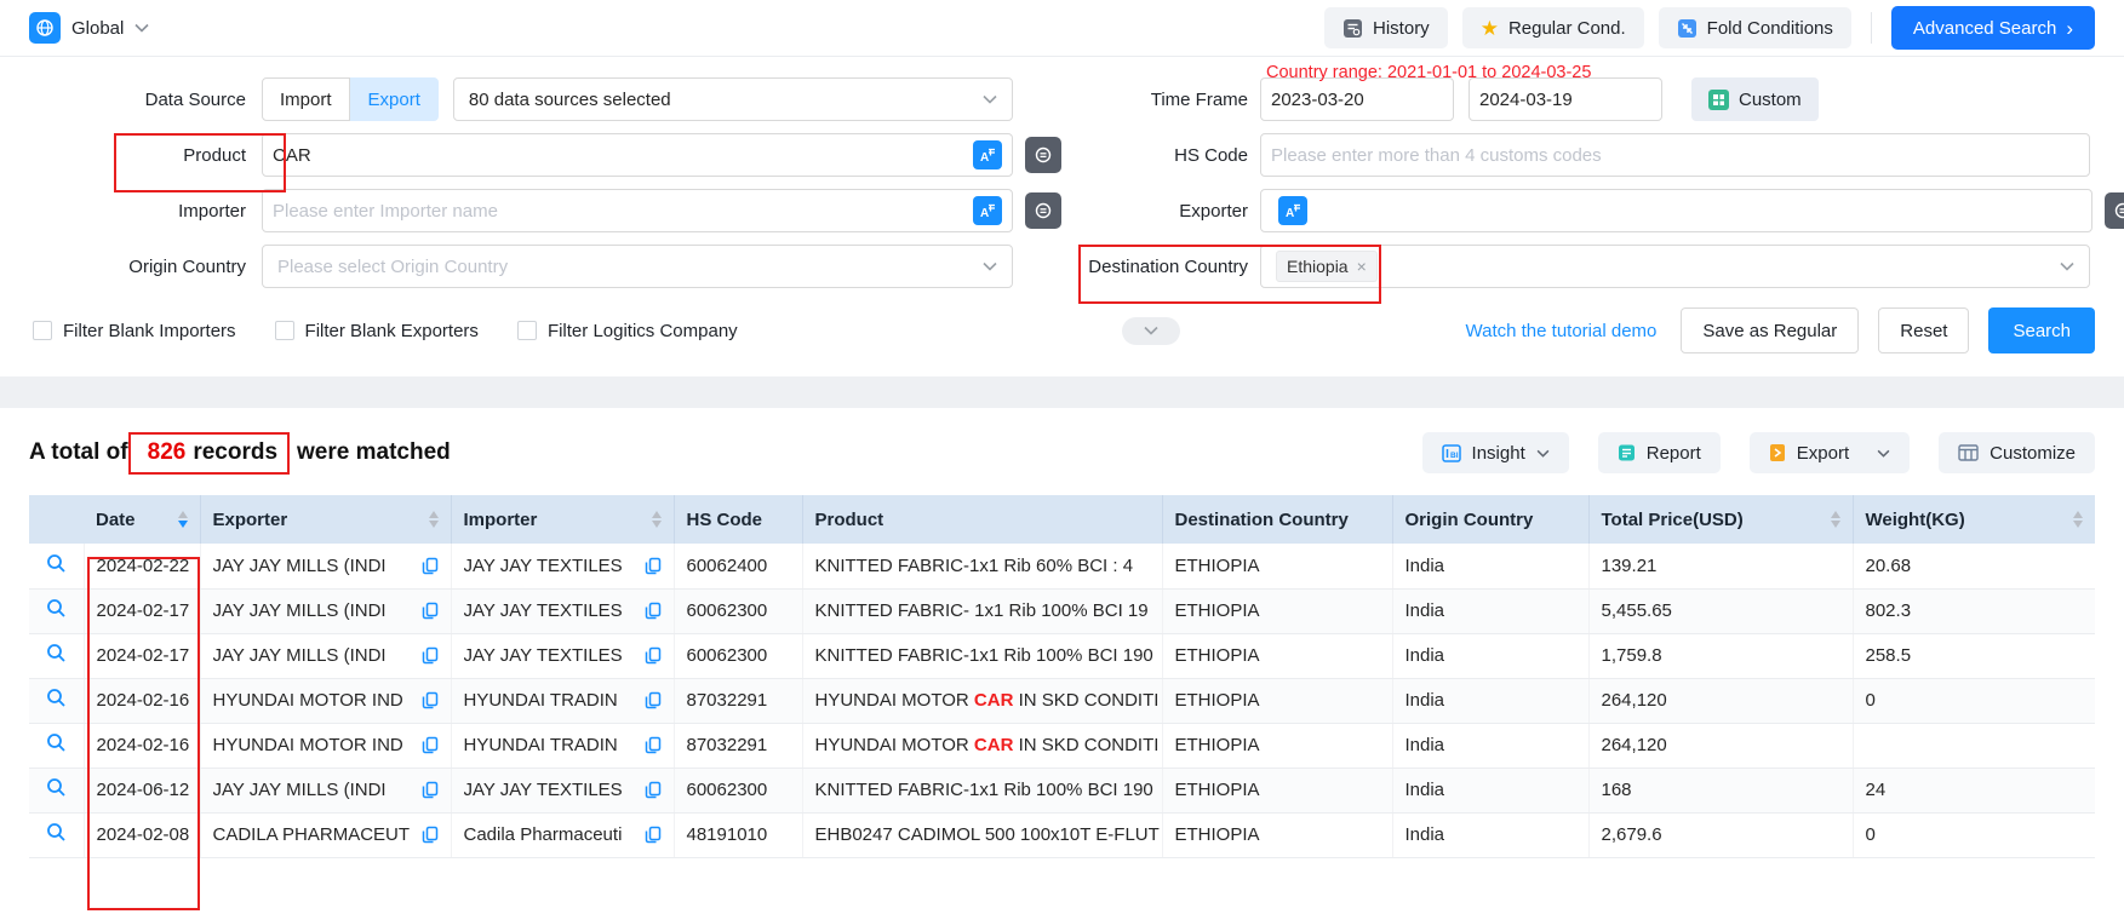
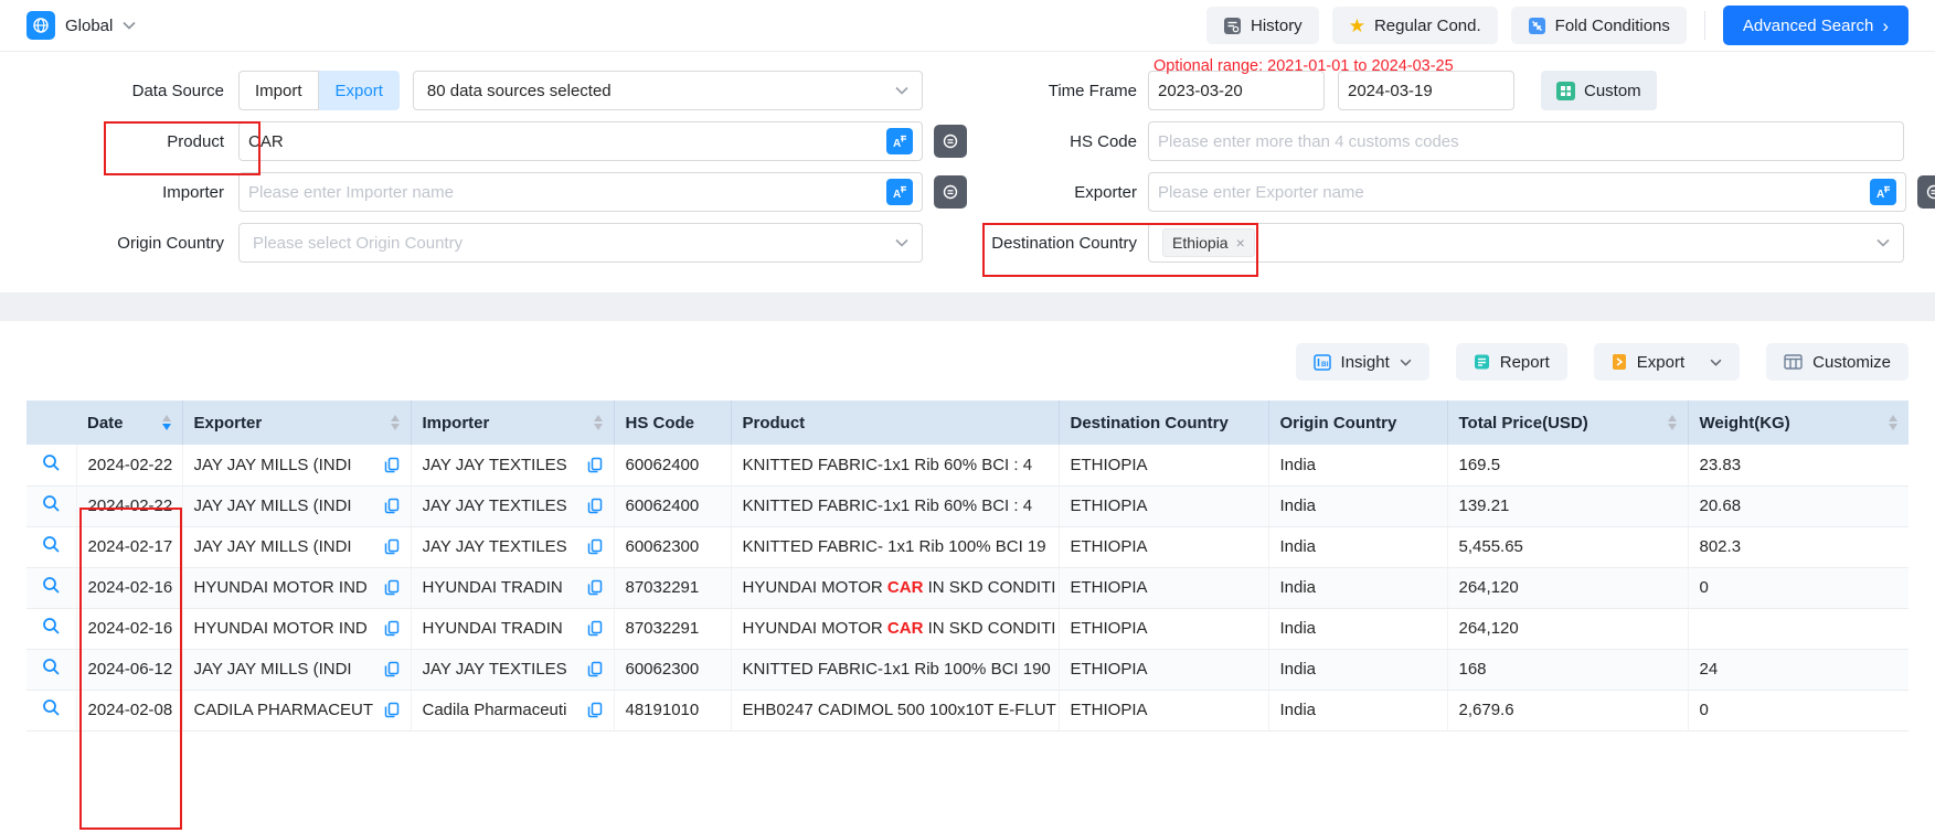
  Global
  History
  ★
  Regular Cond.
  Fold Conditions
  Advanced Search
  ›
- Country range: 2021-01-01 to 2024-03-25
+ Optional range: 2021-01-01 to 2024-03-25
  Data Source
  Import
  Export
  80 data sources selected
  Time Frame
  2023-03-20
  2024-03-19
  Custom
  Product
  CAR
  A
  HS Code
  Please enter more than 4 customs codes
  Importer
  Please enter Importer name
  A
  Exporter
+ Please enter Exporter name
  A
  Origin Country
  Please select Origin Country
  Destination Country
  Ethiopia
  ×
- Filter Blank Importers
- Filter Blank Exporters
- Filter Logitics Company
- Watch the tutorial demo
- Save as Regular
- Reset
- Search
- A total of
- 826
- records
- were matched
  Insight
  Report
  Export
  Customize
  	Date	Exporter	Importer	HS Code	Product	Destination Country	Origin Country	Total Price(USD)	Weight(KG)
+ 	2024-02-22	JAY JAY MILLS (INDI	JAY JAY TEXTILES	60062400	KNITTED FABRIC-1x1 Rib 60% BCI : 4	ETHIOPIA	India	169.5	23.83
  	2024-02-22	JAY JAY MILLS (INDI	JAY JAY TEXTILES	60062400	KNITTED FABRIC-1x1 Rib 60% BCI : 4	ETHIOPIA	India	139.21	20.68
  	2024-02-17	JAY JAY MILLS (INDI	JAY JAY TEXTILES	60062300	KNITTED FABRIC- 1x1 Rib 100% BCI 19	ETHIOPIA	India	5,455.65	802.3
- 	2024-02-17	JAY JAY MILLS (INDI	JAY JAY TEXTILES	60062300	KNITTED FABRIC-1x1 Rib 100% BCI 190	ETHIOPIA	India	1,759.8	258.5
  	2024-02-16	HYUNDAI MOTOR IND	HYUNDAI TRADIN	87032291	HYUNDAI MOTOR CAR IN SKD CONDITI	ETHIOPIA	India	264,120	0
  	2024-02-16	HYUNDAI MOTOR IND	HYUNDAI TRADIN	87032291	HYUNDAI MOTOR CAR IN SKD CONDITI	ETHIOPIA	India	264,120
  	2024-06-12	JAY JAY MILLS (INDI	JAY JAY TEXTILES	60062300	KNITTED FABRIC-1x1 Rib 100% BCI 190	ETHIOPIA	India	168	24
  	2024-02-08	CADILA PHARMACEUT	Cadila Pharmaceuti	48191010	EHB0247 CADIMOL 500 100x10T E-FLUT	ETHIOPIA	India	2,679.6	0
